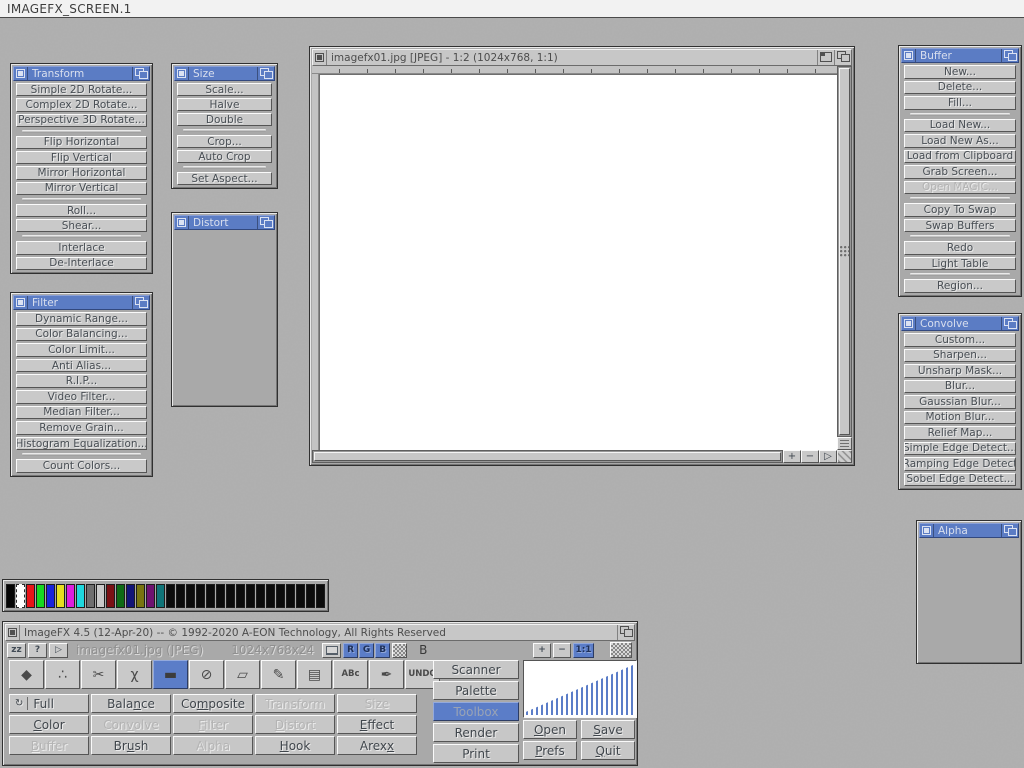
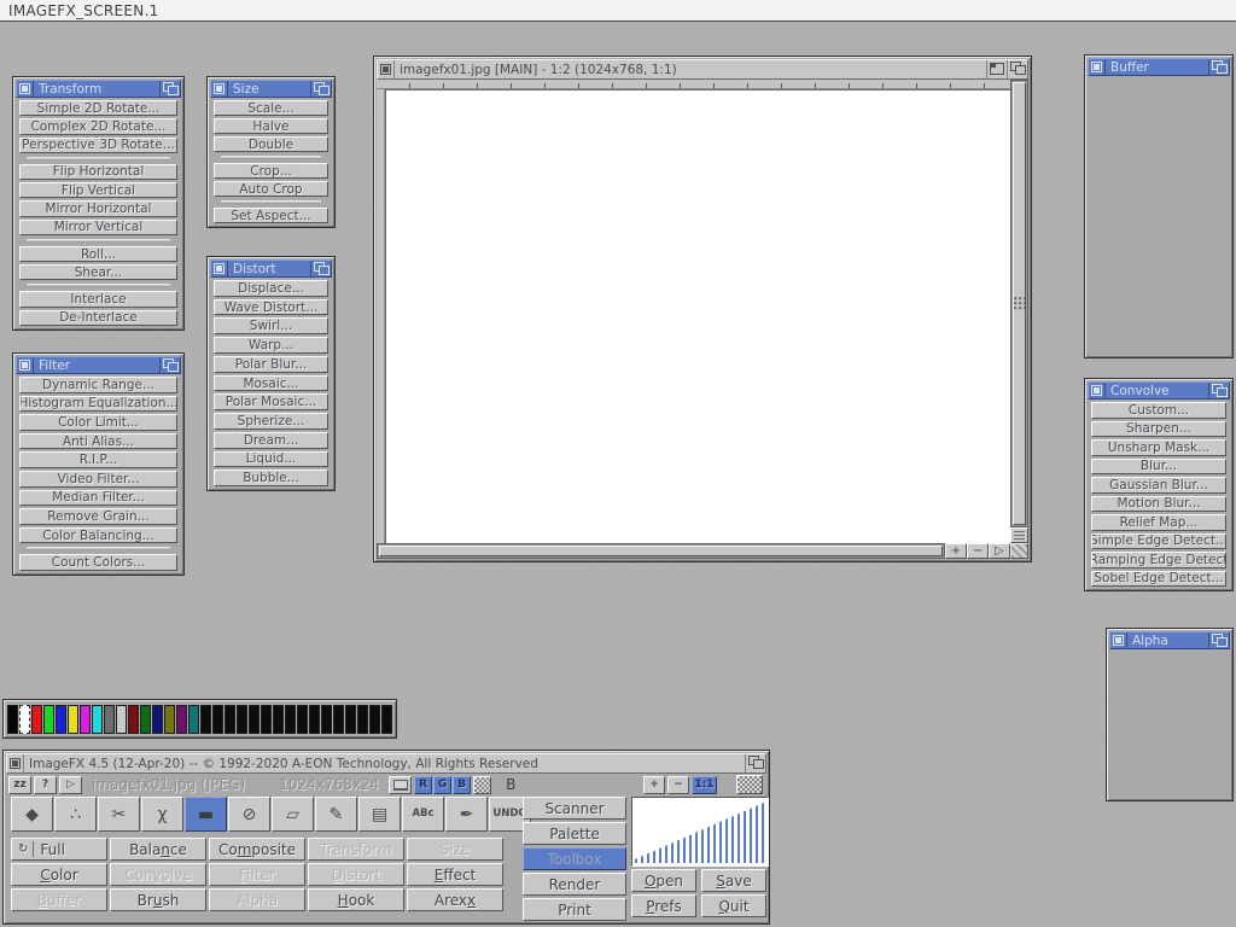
  IMAGEFX_SCREEN.1
  Transform
  Simple 2D Rotate...
  Complex 2D Rotate...
  Perspective 3D Rotate...
  Flip Horizontal
  Flip Vertical
  Mirror Horizontal
  Mirror Vertical
  Roll...
  Shear...
  Interlace
  De-Interlace
  Size
  Scale...
  Halve
  Double
  Crop...
  Auto Crop
  Set Aspect...
  Distort
+ Displace...
+ Wave Distort...
+ Swirl...
+ Warp...
+ Polar Blur...
+ Mosaic...
+ Polar Mosaic...
+ Spherize...
+ Dream...
+ Liquid...
+ Bubble...
  Filter
  Dynamic Range...
- Color Balancing...
+ Histogram Equalization...
  Color Limit...
  Anti Alias...
  R.I.P...
  Video Filter...
  Median Filter...
  Remove Grain...
- Histogram Equalization...
+ Color Balancing...
  Count Colors...
  Buffer
- New...
- Delete...
- Fill...
- Load New...
- Load New As...
- Load from Clipboard
- Grab Screen...
- Open MAGIC...
- Copy To Swap
- Swap Buffers
- Redo
- Light Table
- Region...
  Convolve
  Custom...
  Sharpen...
  Unsharp Mask...
  Blur...
  Gaussian Blur...
  Motion Blur...
  Relief Map...
  Simple Edge Detect..
  Ramping Edge Detec
  Sobel Edge Detect...
  Alpha
- imagefx01.jpg [JPEG] - 1:2 (1024x768, 1:1)
+ imagefx01.jpg [MAIN] - 1:2 (1024x768, 1:1)
  +
  −
  ▷
  ImageFX 4.5 (12-Apr-20) -- © 1992-2020 A-EON Technology, All Rights Reserved
  zz
  ?
  ▷
  imagefx01.jpg (JPEG)
  1024x768x24
  R
  G
  B
  B
  +
  −
  1:1
  ◆
  ∴
  ✂
  χ
  ▬
  ⊘
  ▱
  ✎
  ▤
  ABc
  ✒
  UND
  Full
  Balance
  Composite
  Transform
  Size
  Color
  Convolve
  Filter
  Distort
  Effect
  Buffer
  Brush
  Alpha
  Hook
  Arexx
  Scanner
  Palette
  Toolbox
  Render
  Print
  Open
  Save
  Prefs
  Quit
